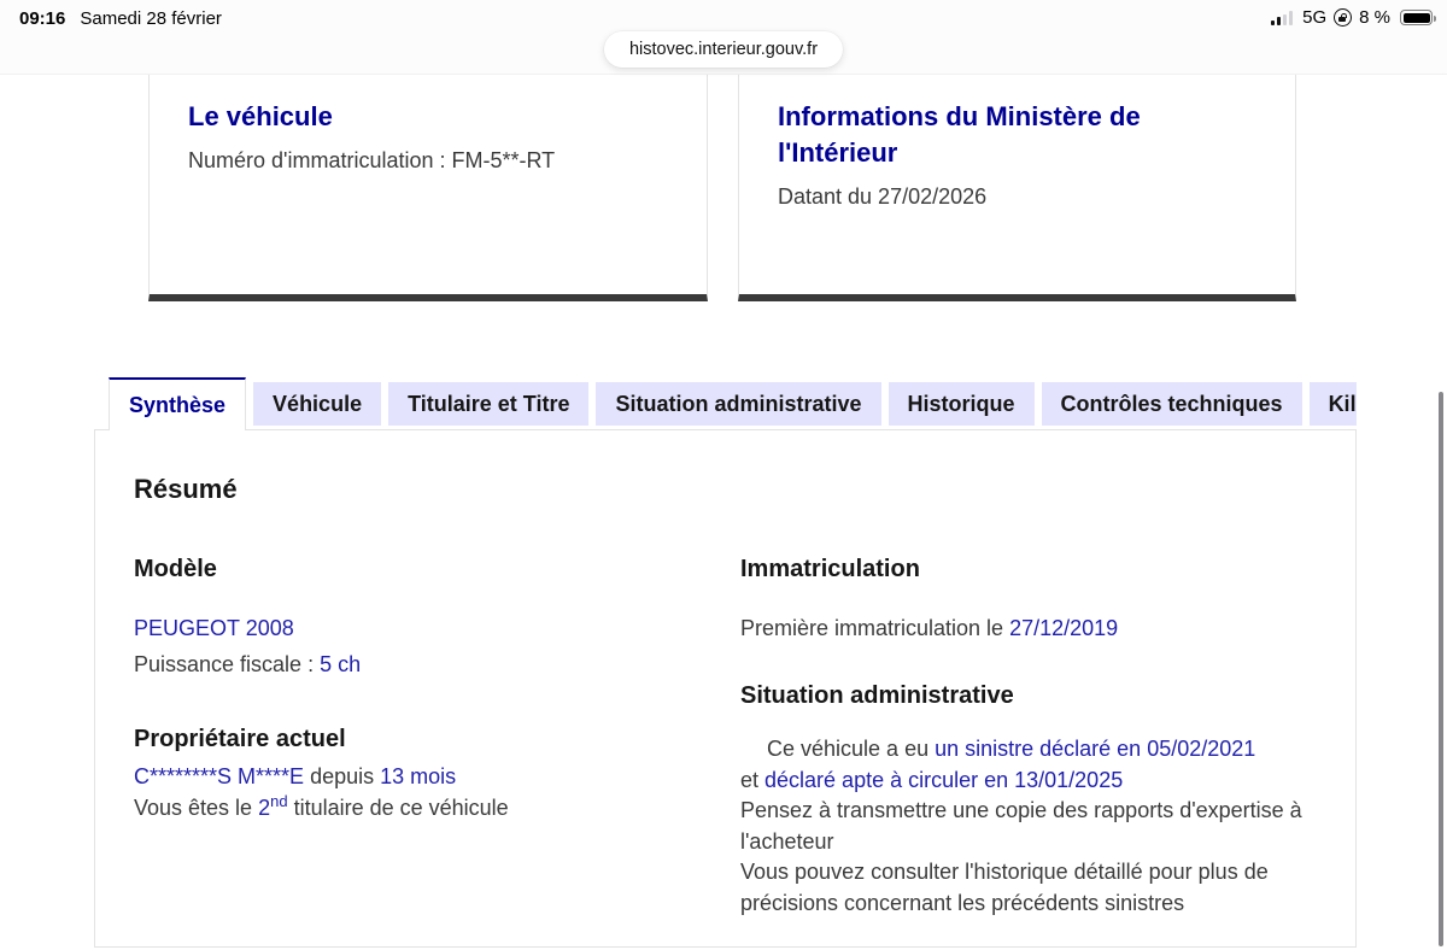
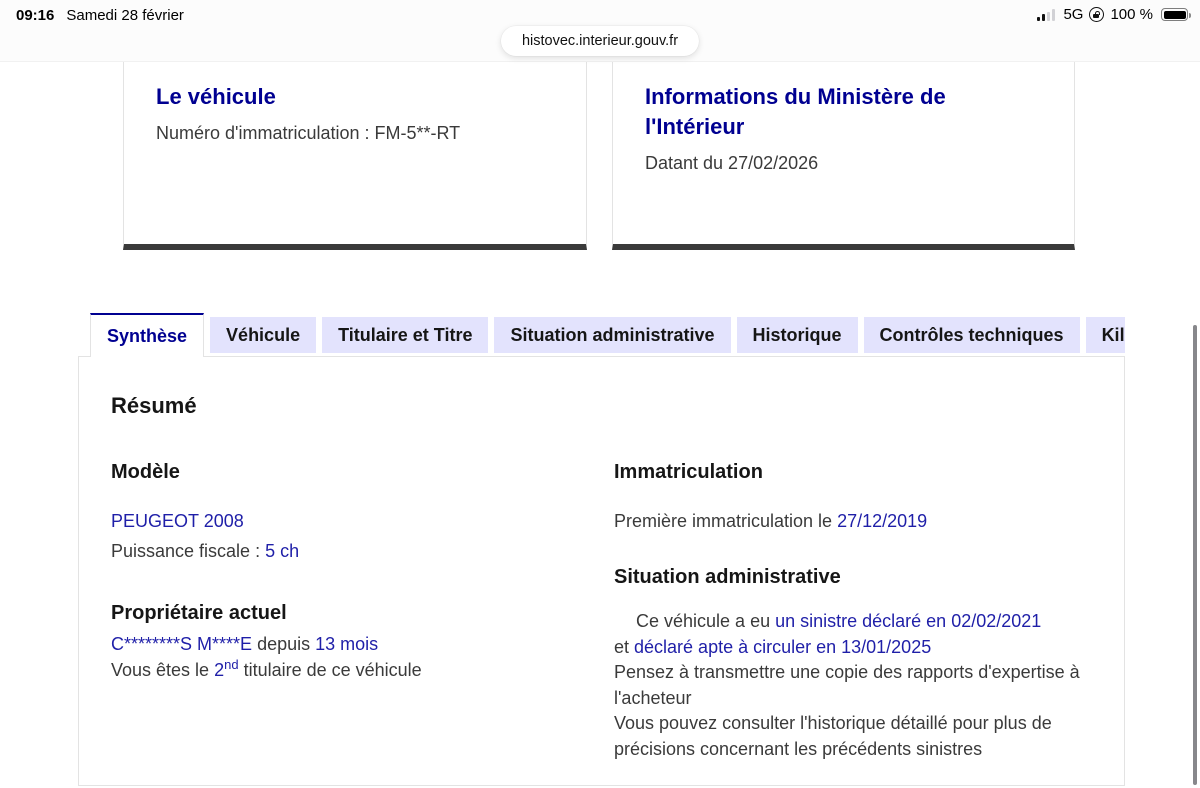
  09:16
  Samedi 28 février
  5G
- 8 %
+ 100 %
  histovec.interieur.gouv.fr
  Le véhicule
  Numéro d'immatriculation : FM-5**-RT
  Informations du Ministère de l'Intérieur
  Datant du 27/02/2026
  Synthèse
  Véhicule
  Titulaire et Titre
  Situation administrative
  Historique
  Contrôles techniques
  Résumé
  Modèle
  PEUGEOT 2008
  Puissance fiscale : 5 ch
  Propriétaire actuel
  C********S M****E depuis 13 mois
  Vous êtes le 2nd titulaire de ce véhicule
  Immatriculation
  Première immatriculation le 27/12/2019
  Situation administrative
- Ce véhicule a eu un sinistre déclaré en 05/02/2021
+ Ce véhicule a eu un sinistre déclaré en 02/02/2021
  et déclaré apte à circuler en 13/01/2025
  Pensez à transmettre une copie des rapports d'expertise à l'acheteur
  Vous pouvez consulter l'historique détaillé pour plus de précisions concernant les précédents sinistres
